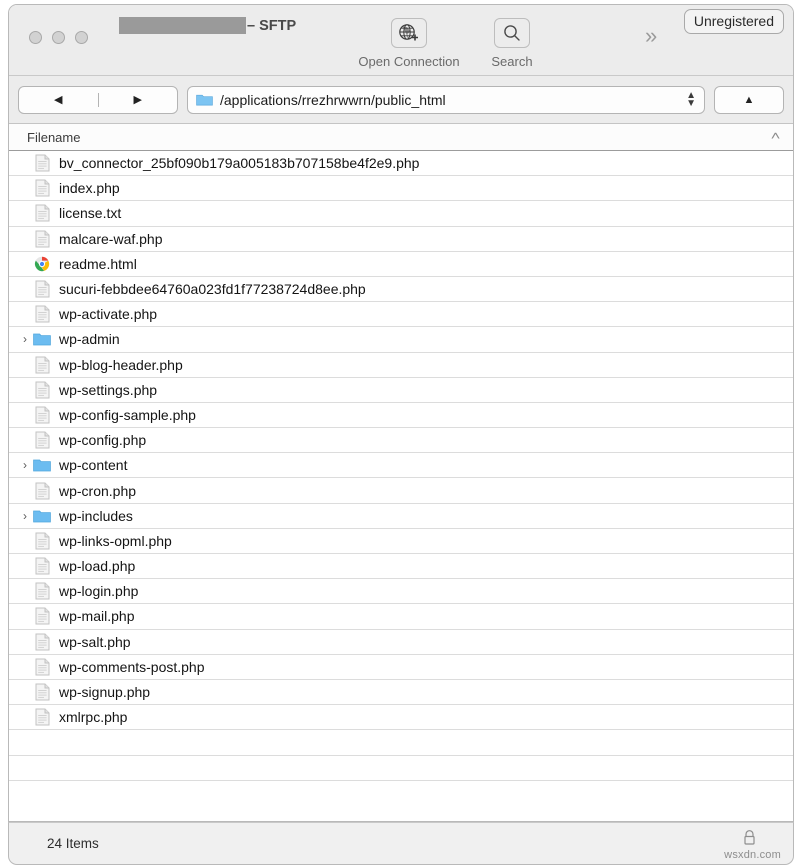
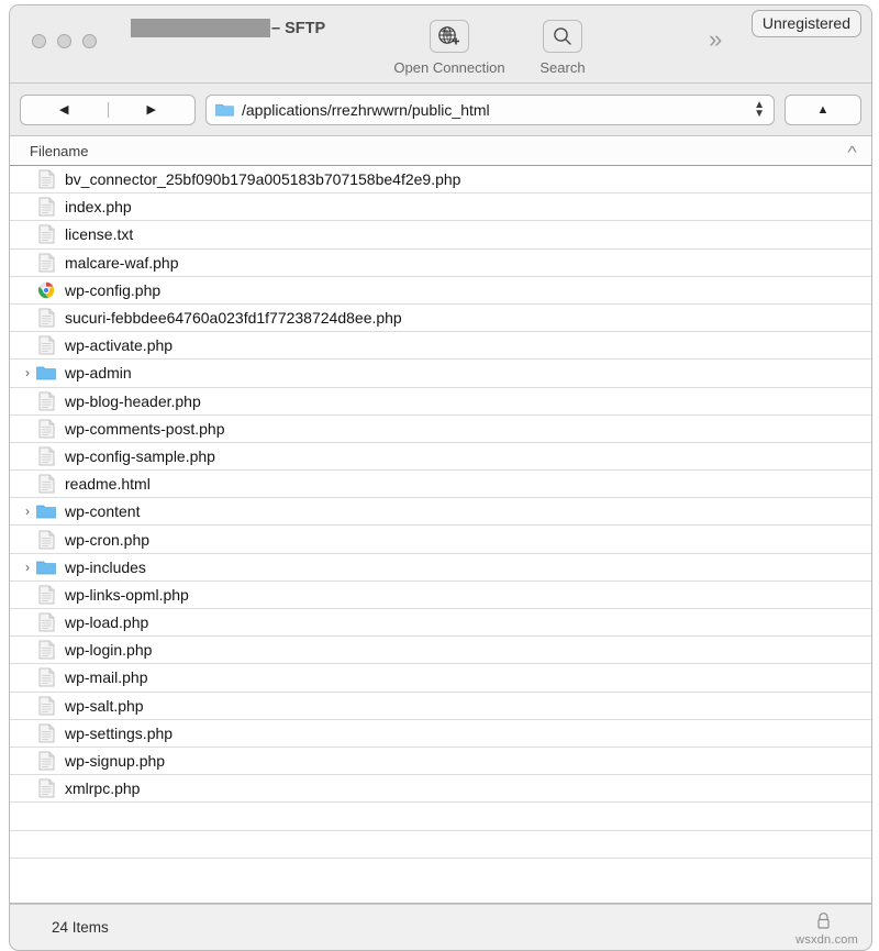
  – SFTP
  Open Connection
  Search
  »
  Unregistered
  ◀
  ▶
  /applications/rrezhrwwrn/public_html
  ▲
  ▼
  ▲
  Filename
  ˄
  bv_connector_25bf090b179a005183b707158be4f2e9.php
  index.php
  license.txt
  malcare-waf.php
- readme.html
+ wp-config.php
  sucuri-febbdee64760a023fd1f77238724d8ee.php
  wp-activate.php
  ›
  wp-admin
  wp-blog-header.php
- wp-settings.php
+ wp-comments-post.php
  wp-config-sample.php
- wp-config.php
+ readme.html
  ›
  wp-content
  wp-cron.php
  ›
  wp-includes
  wp-links-opml.php
  wp-load.php
  wp-login.php
  wp-mail.php
  wp-salt.php
- wp-comments-post.php
+ wp-settings.php
  wp-signup.php
  xmlrpc.php
  24 Items
  wsxdn.com
